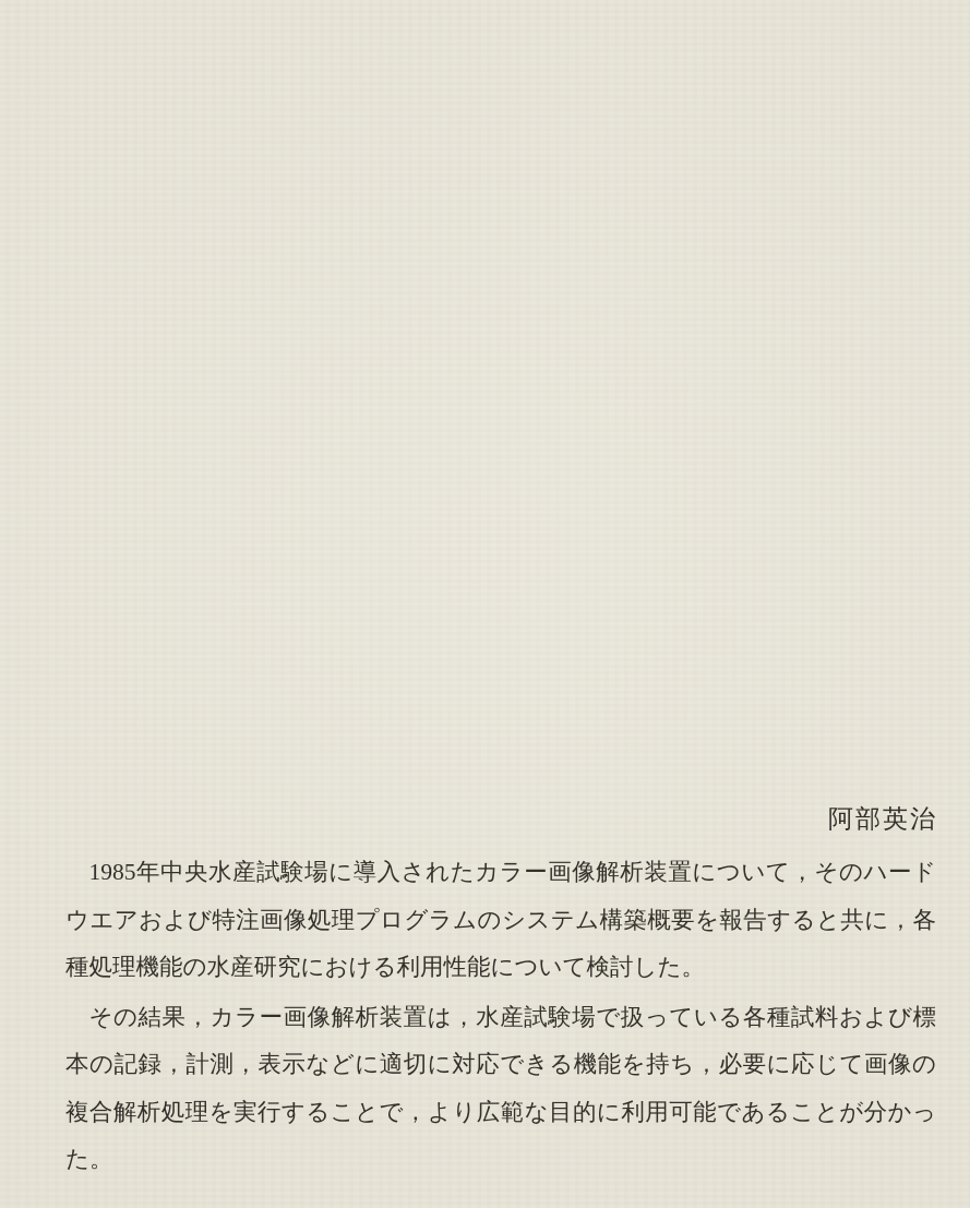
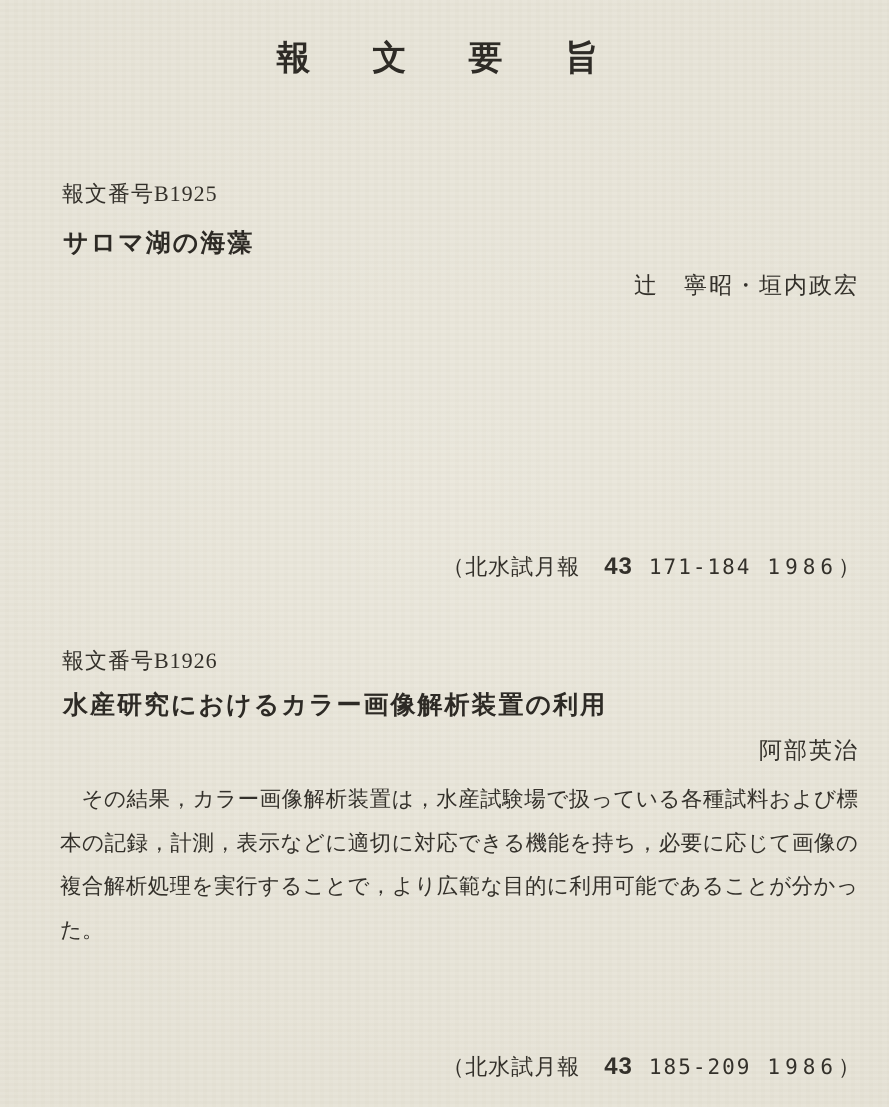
+ 報 文 要 旨
+ 報文番号B1925
+ サロマ湖の海藻
+ 辻 寧昭・垣内政宏
+ （北水試月報 43 171-184 1986）
+ 報文番号B1926
+ 水産研究におけるカラー画像解析装置の利用
  阿部英治
- 1985年中央水産試験場に導入されたカラー画像解析装置について，そのハードウエアおよび特注画像処理プログラムのシステム構築概要を報告すると共に，各種処理機能の水産研究における利用性能について検討した。
  その結果，カラー画像解析装置は，水産試験場で扱っている各種試料および標本の記録，計測，表示などに適切に対応できる機能を持ち，必要に応じて画像の複合解析処理を実行することで，より広範な目的に利用可能であることが分かった。
+ （北水試月報 43 185-209 1986）
